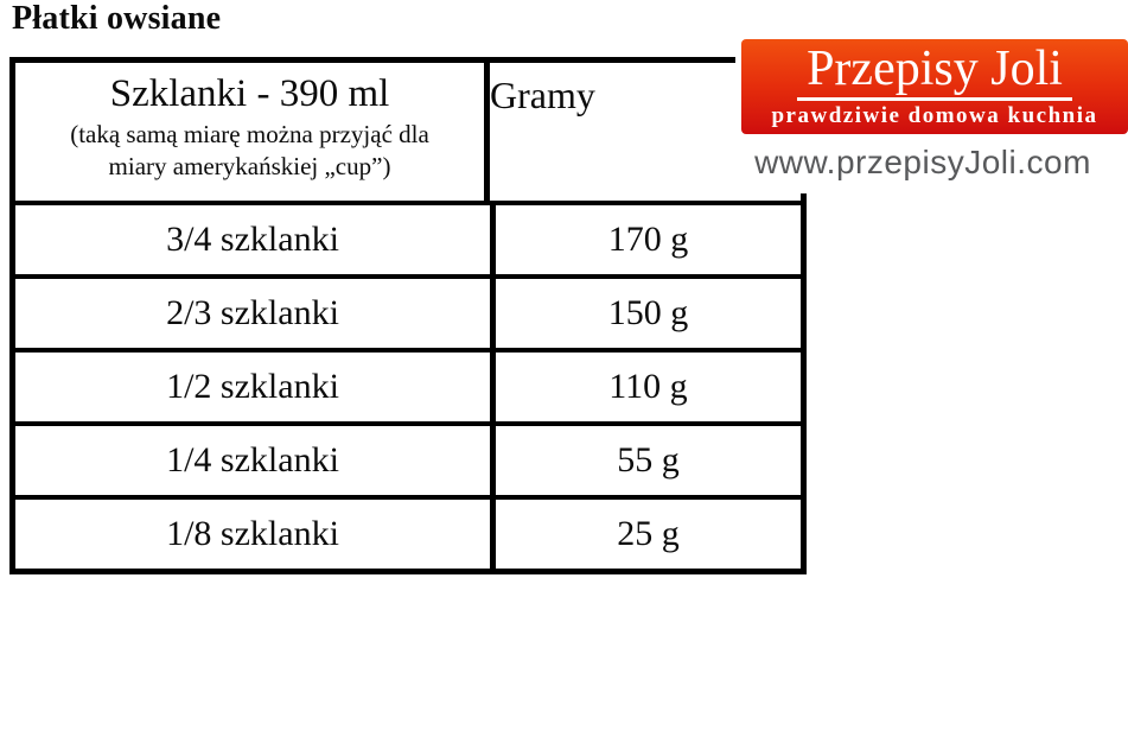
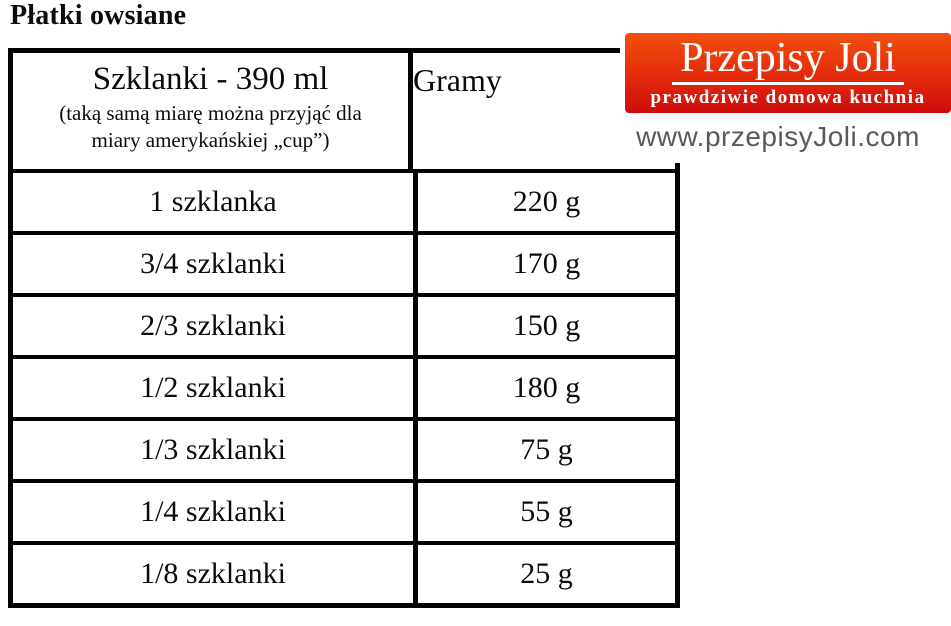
  Płatki owsiane
  Szklanki - 390 ml
  (taką samą miarę można przyjąć dla
  miary amerykańskiej „cup”)
  Gramy
+ 1 szklanka
+ 220 g
  3/4 szklanki
  170 g
  2/3 szklanki
  150 g
  1/2 szklanki
- 110 g
+ 180 g
+ 1/3 szklanki
+ 75 g
  1/4 szklanki
  55 g
  1/8 szklanki
  25 g
  Przepisy Joli
  prawdziwie domowa kuchnia
  www.przepisyJoli.com
